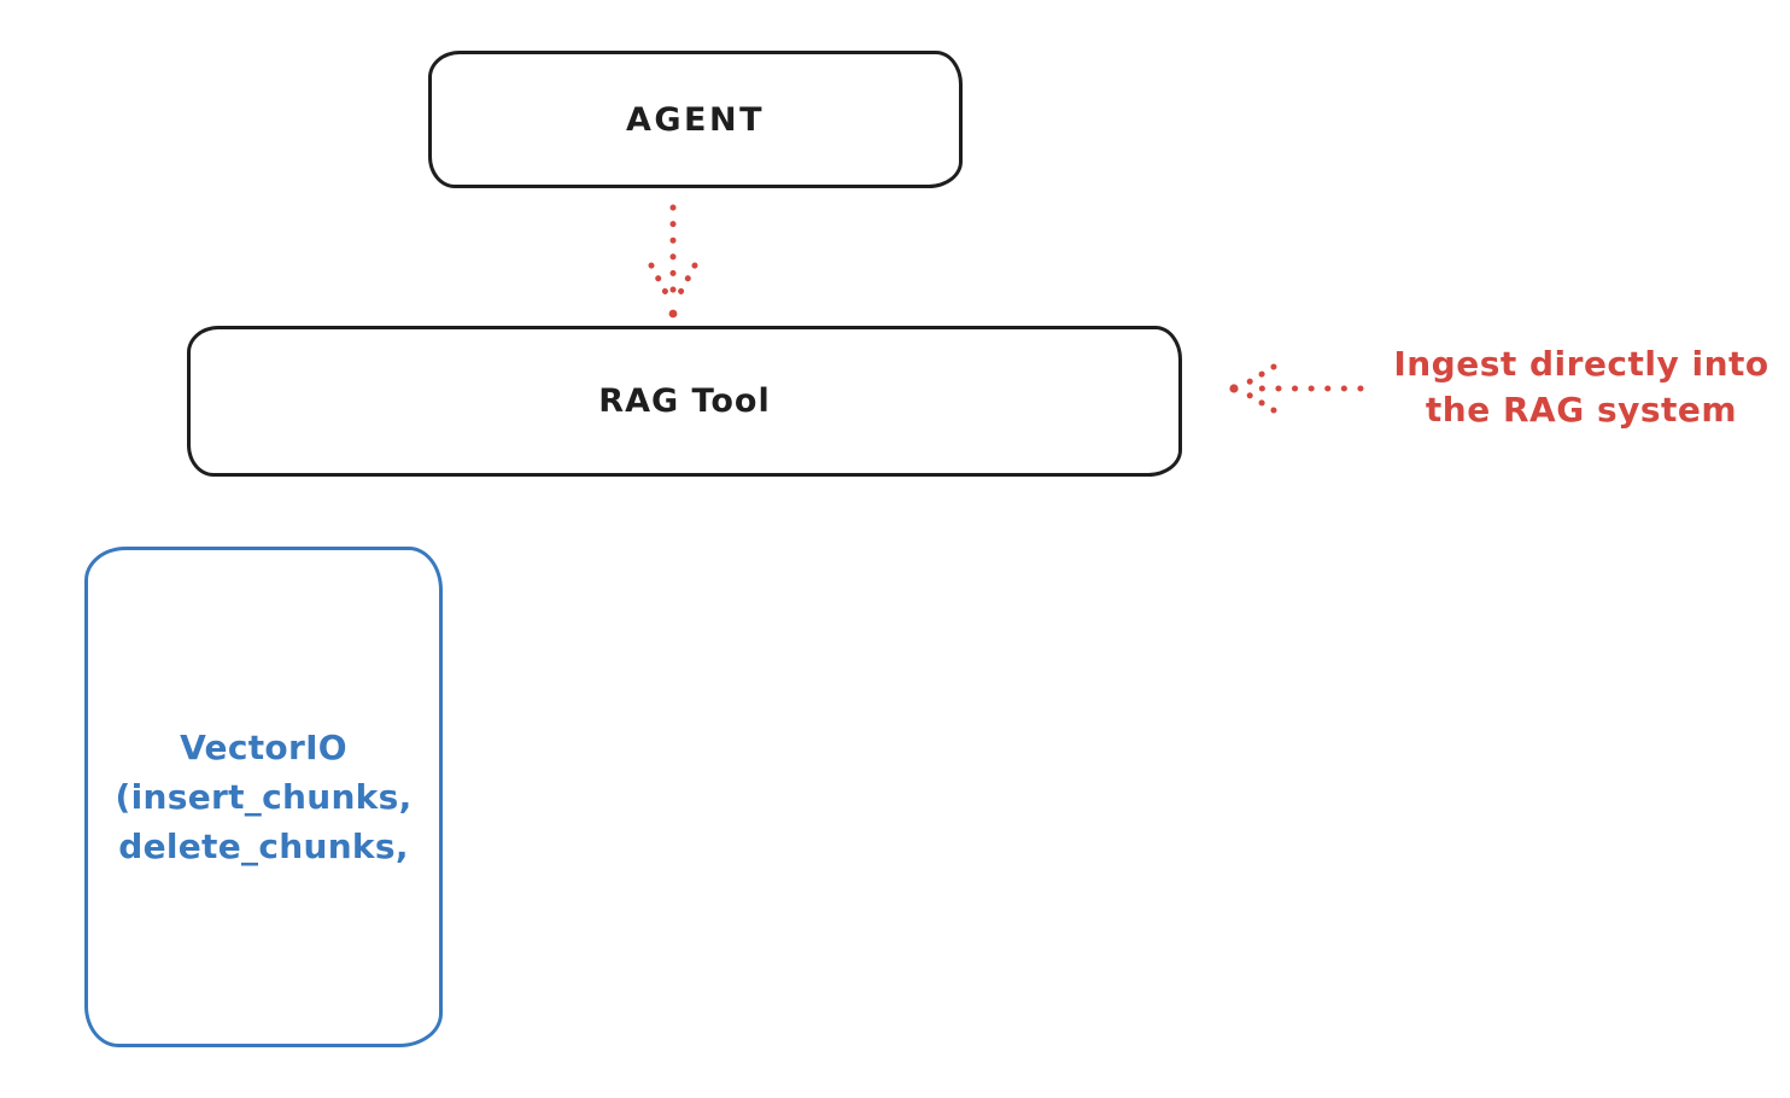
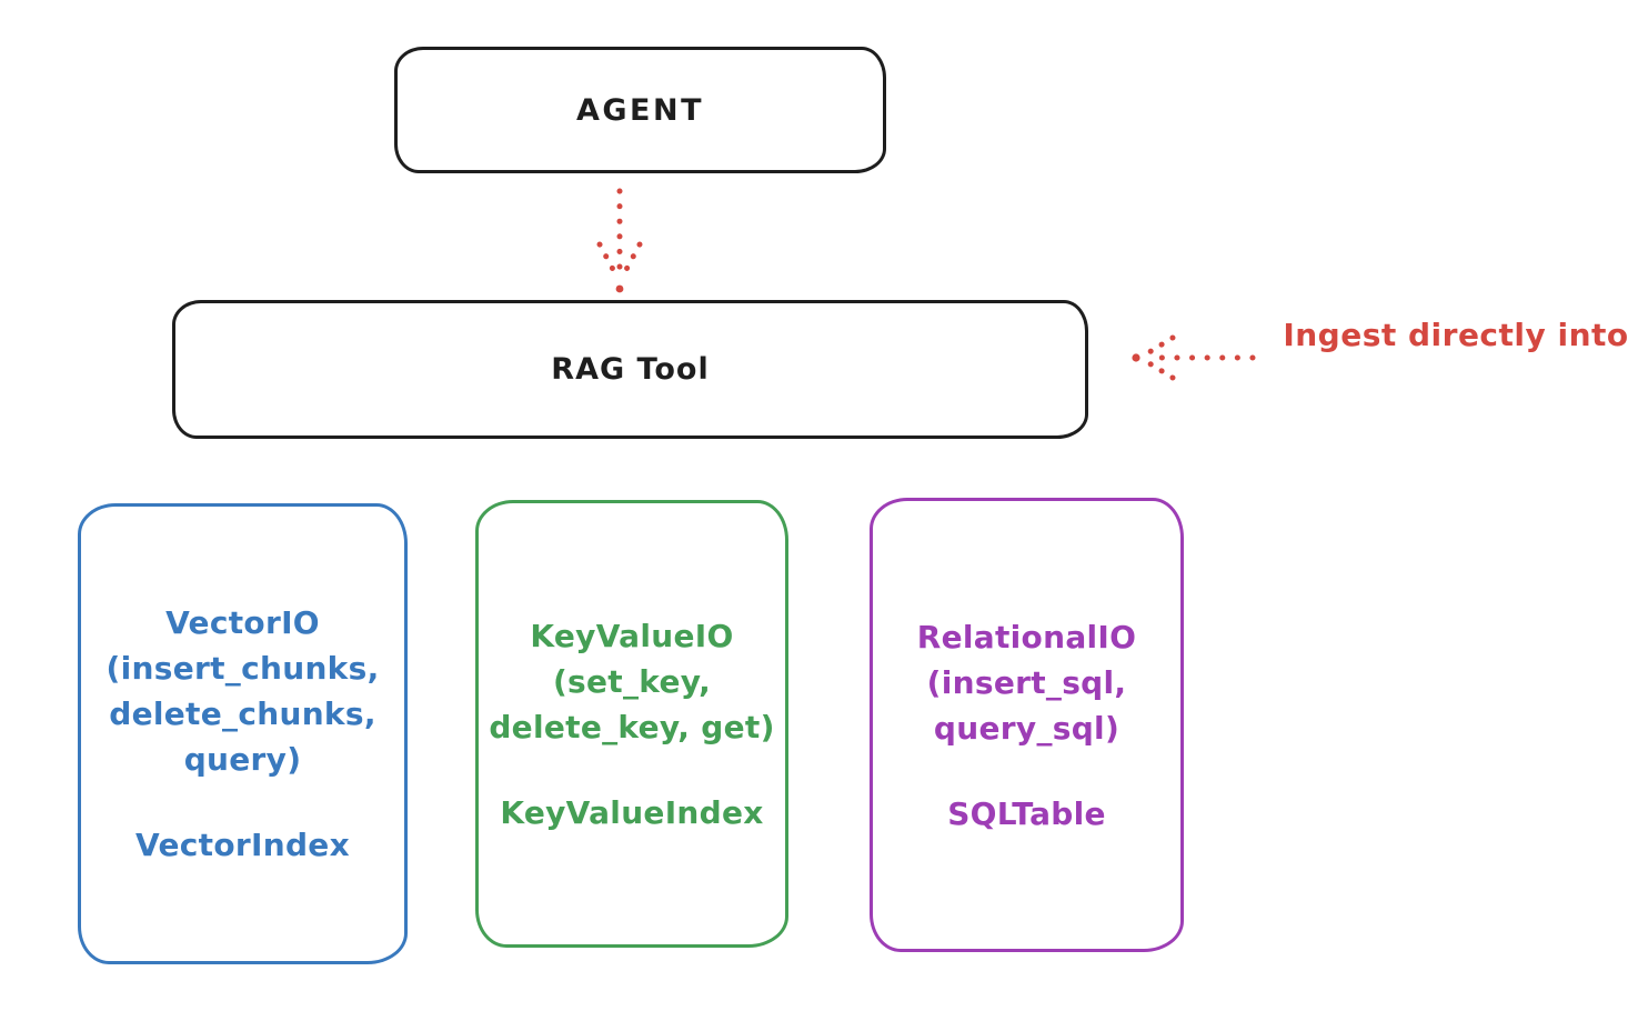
  AGENT
  RAG Tool
  Ingest directly into
- the RAG system
  VectorIO
  (insert_chunks,
  delete_chunks,
+ query)
+ VectorIndex
+ KeyValueIO
+ (set_key,
+ delete_key, get)
+ KeyValueIndex
+ RelationalIO
+ (insert_sql,
+ query_sql)
+ SQLTable
